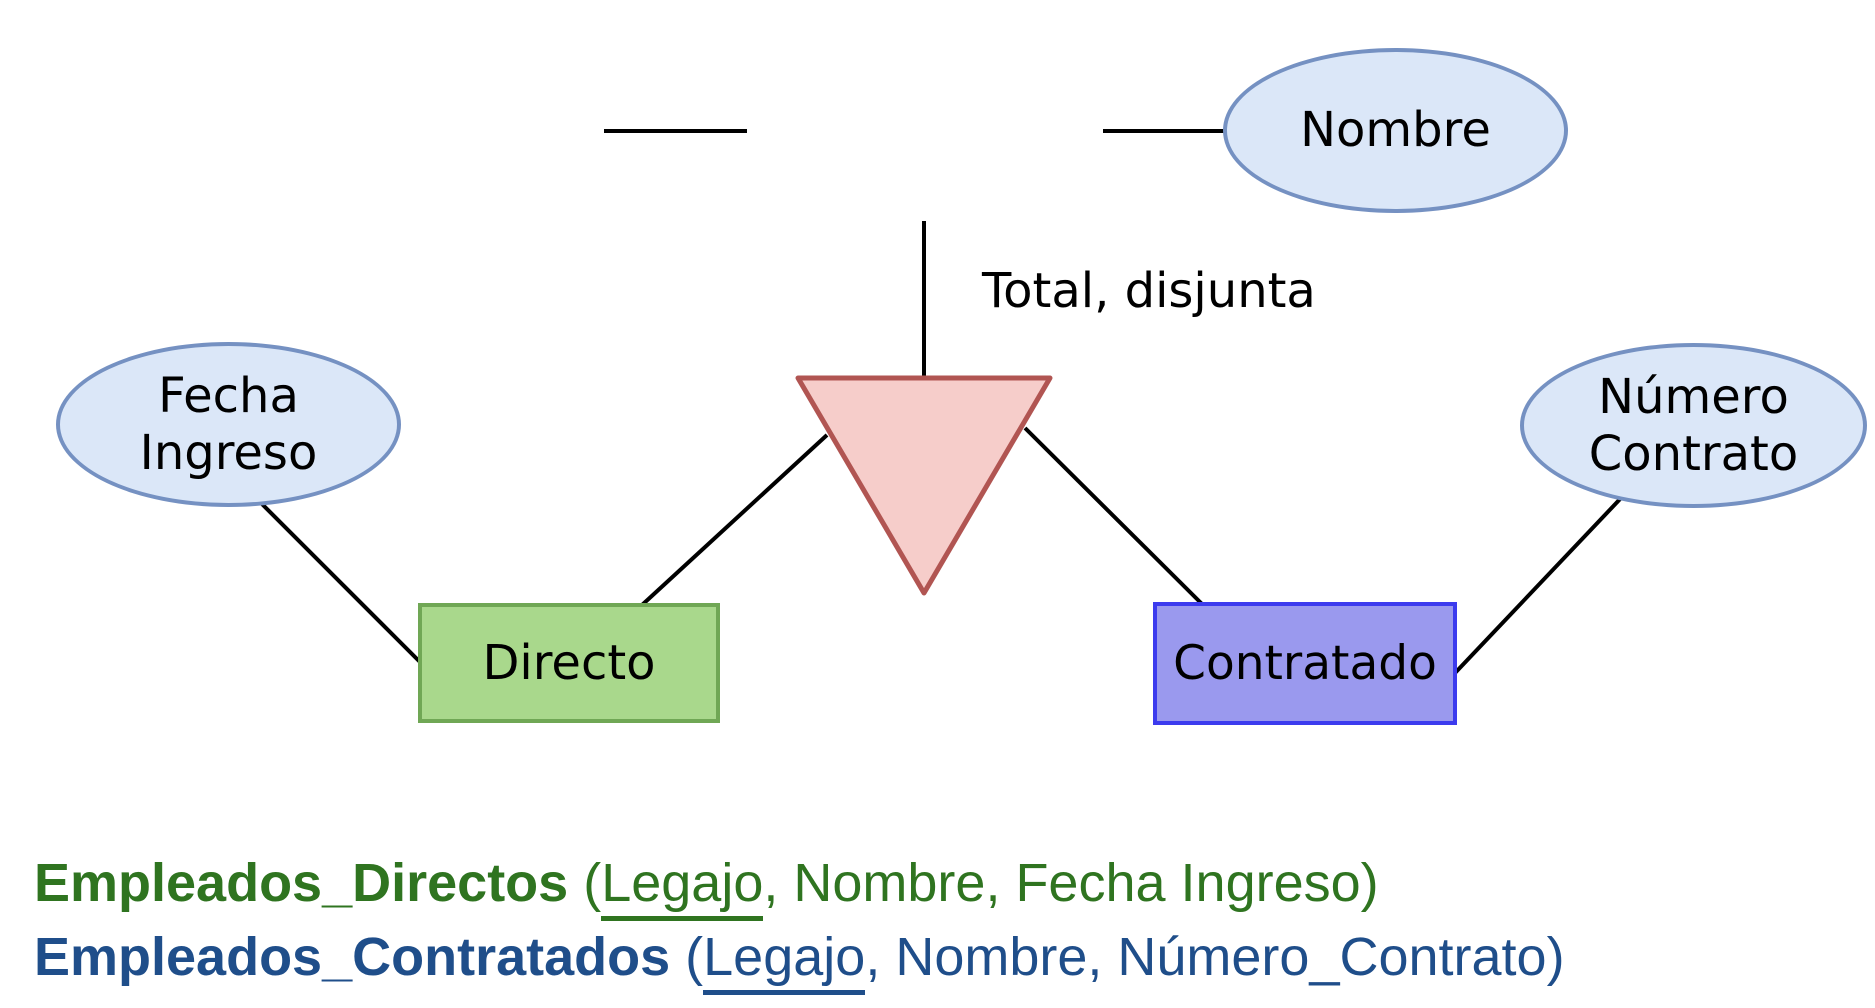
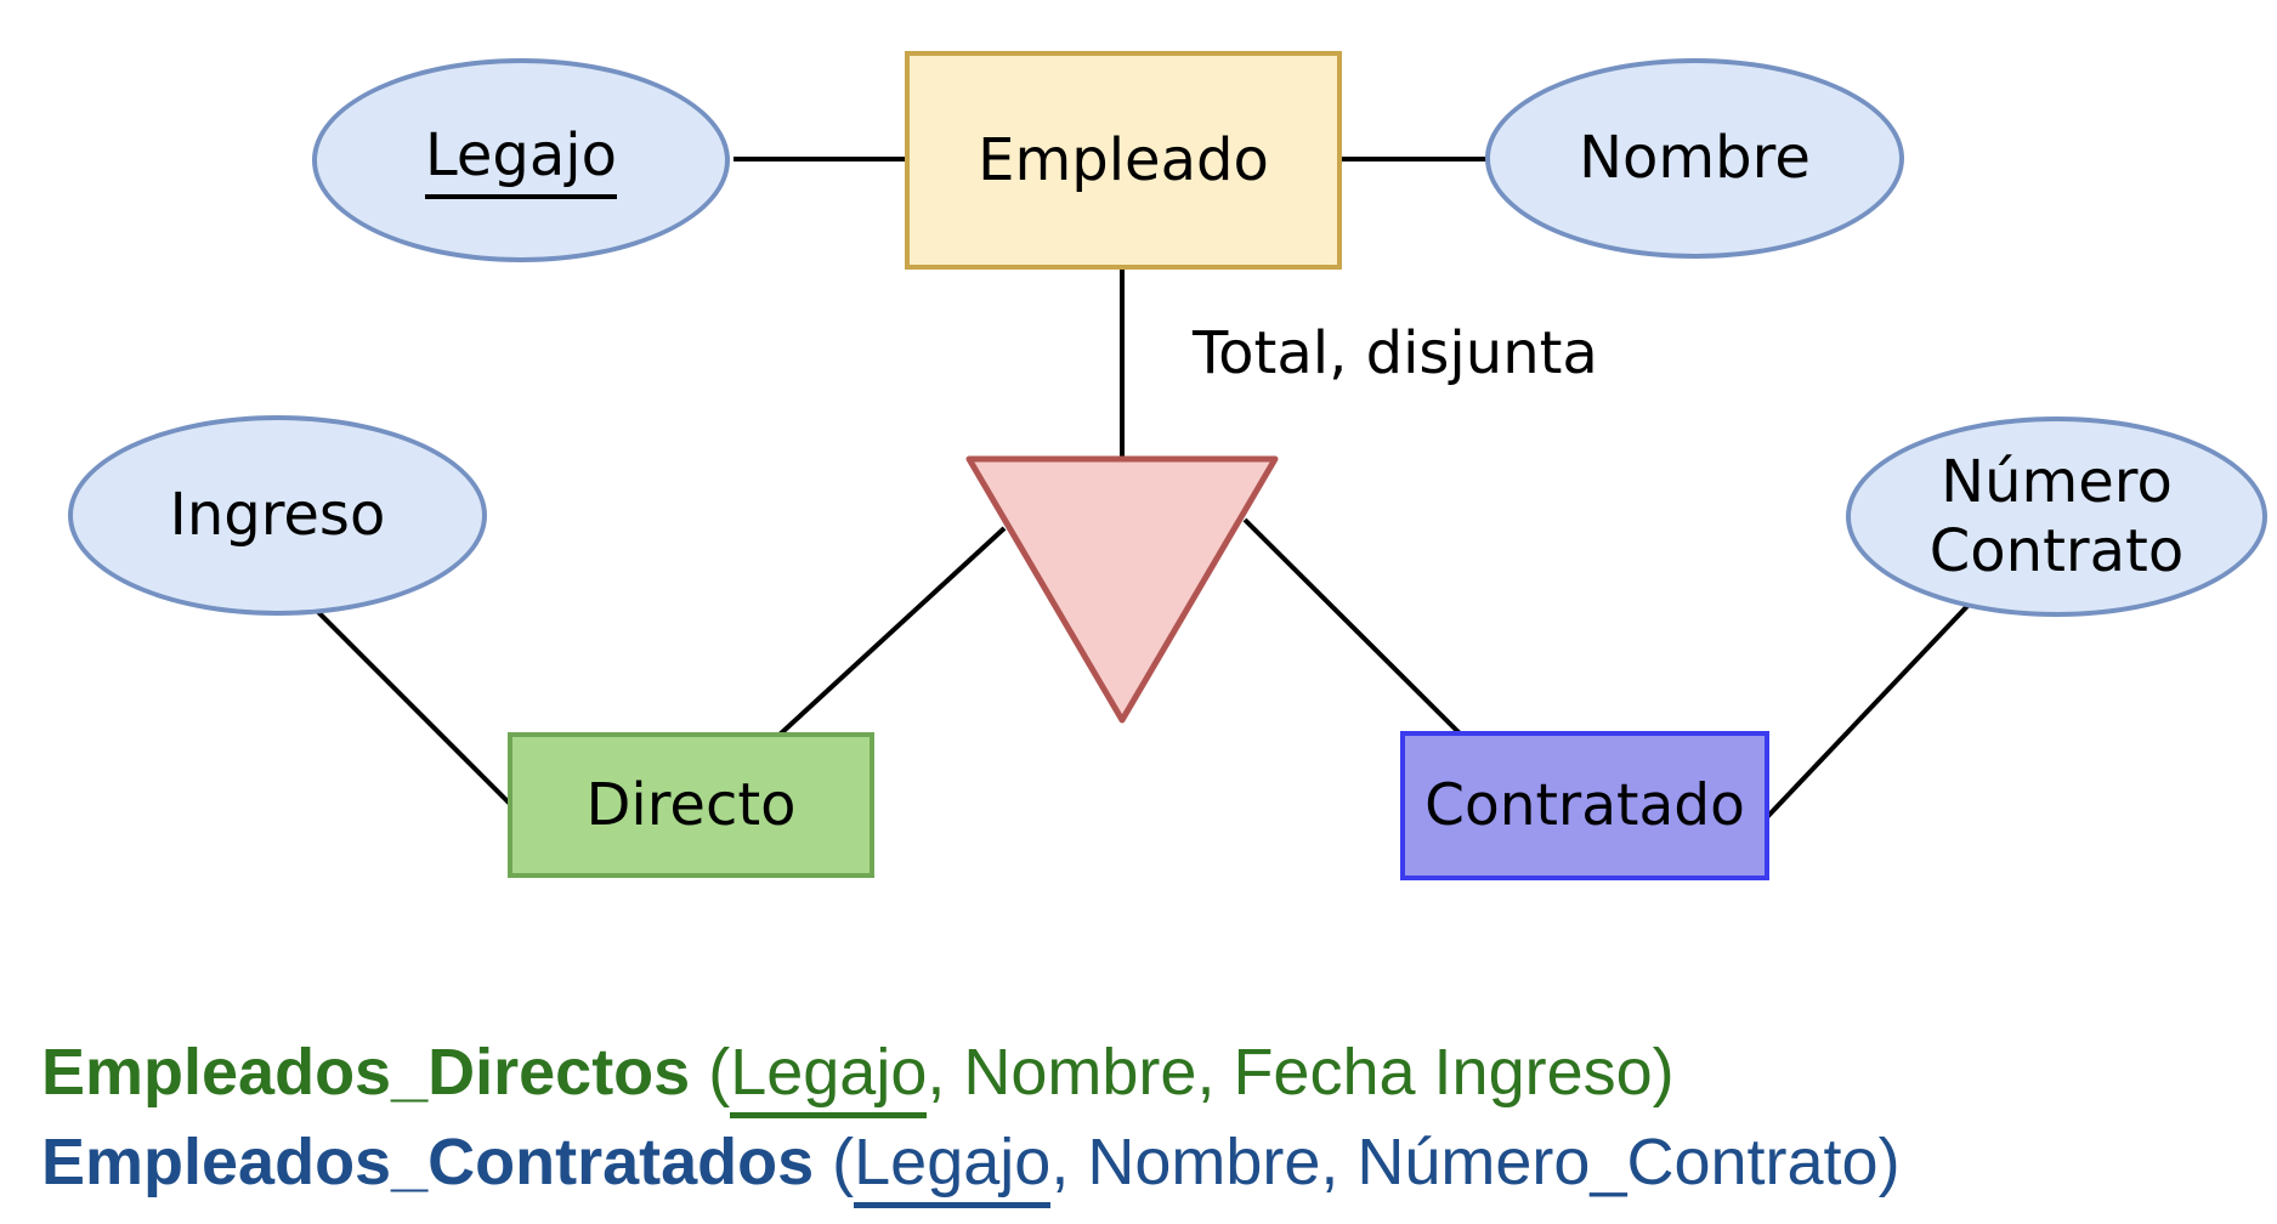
+ Legajo
+ Empleado
  Nombre
  Total, disjunta
- Fecha
  Ingreso
  Número
  Contrato
  Directo
  Contratado
  Empleados_Directos (Legajo, Nombre, Fecha Ingreso)
  Empleados_Contratados (Legajo, Nombre, Número_Contrato)
